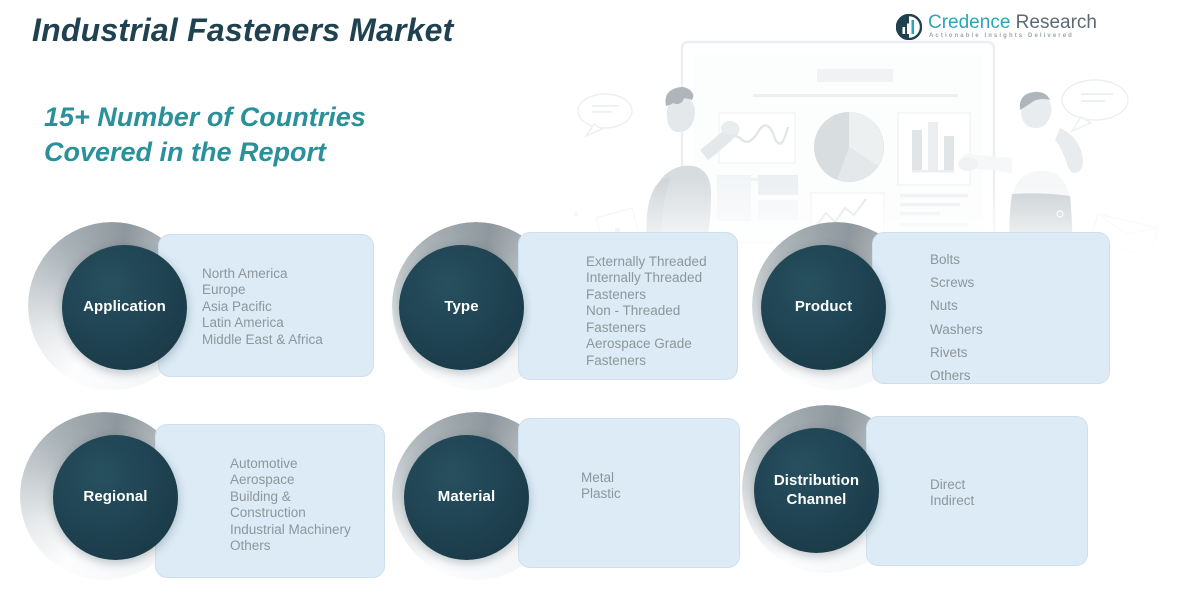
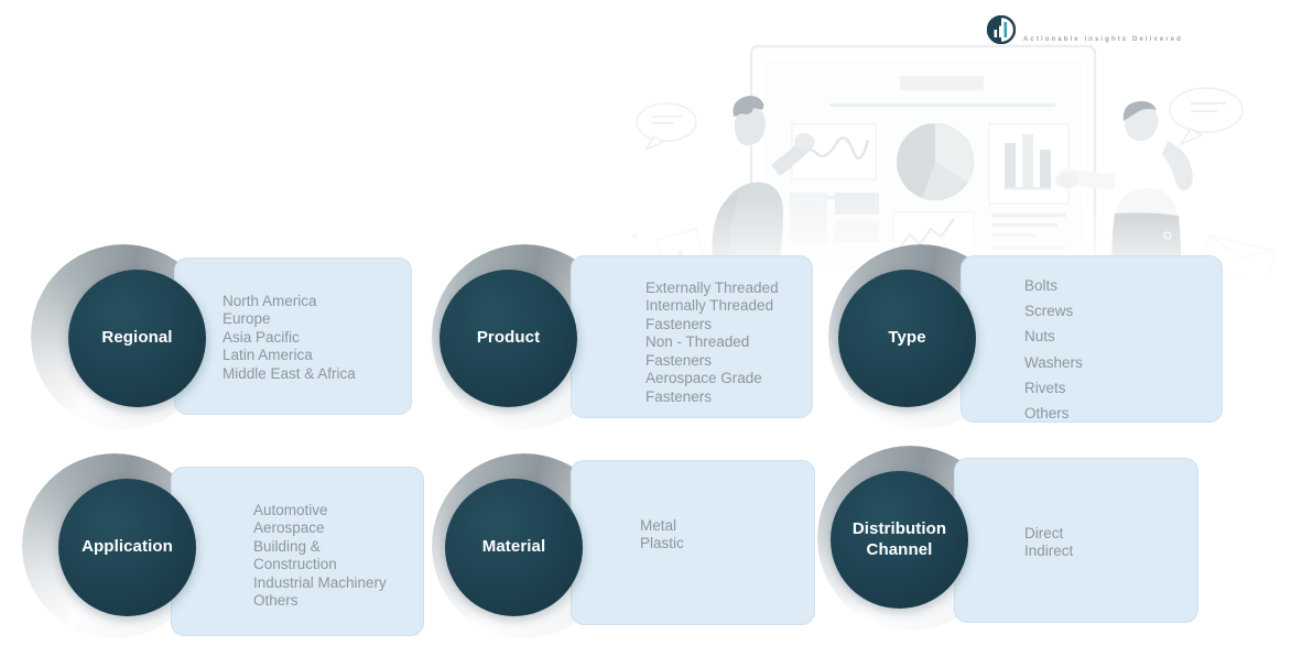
- Industrial Fasteners Market
- 15+ Number of Countries
- Covered in the Report
- Credence Research
  North America
  Europe
  Asia Pacific
  Latin America
  Middle East & Africa
- Application
+ Regional
  Externally Threaded
  Internally Threaded
  Fasteners
  Non - Threaded
  Fasteners
  Aerospace Grade
  Fasteners
- Type
+ Product
  Bolts
  Screws
  Nuts
  Washers
  Rivets
  Others
- Product
+ Type
  Automotive
  Aerospace
  Building &
  Construction
  Industrial Machinery
  Others
- Regional
+ Application
  Metal
  Plastic
  Material
  Direct
  Indirect
  Distribution
  Channel
